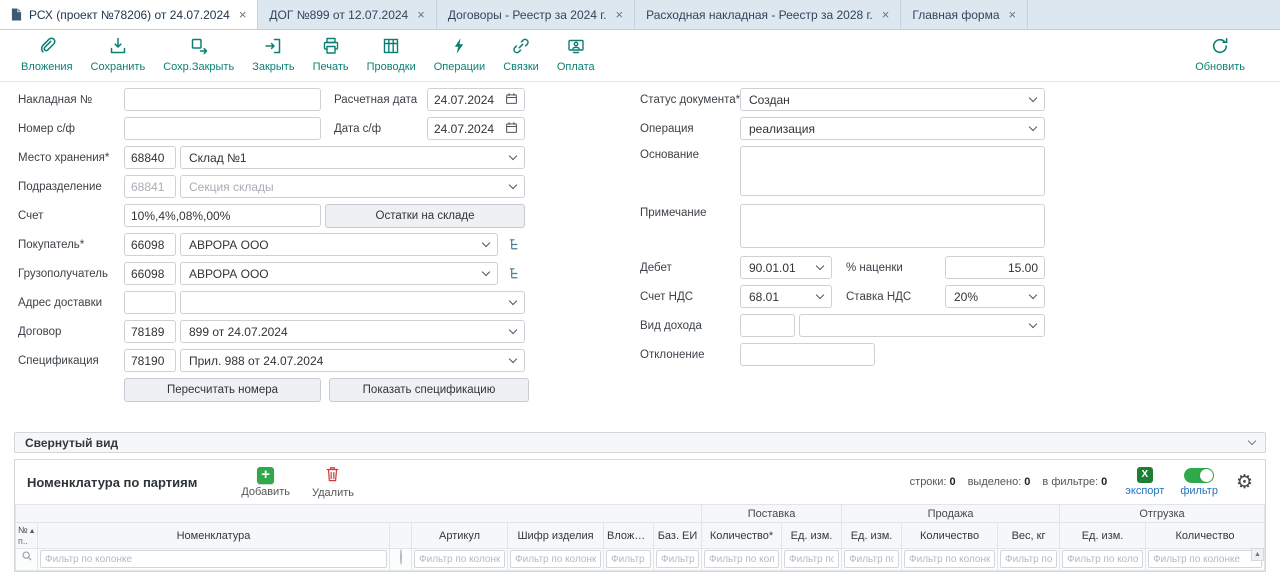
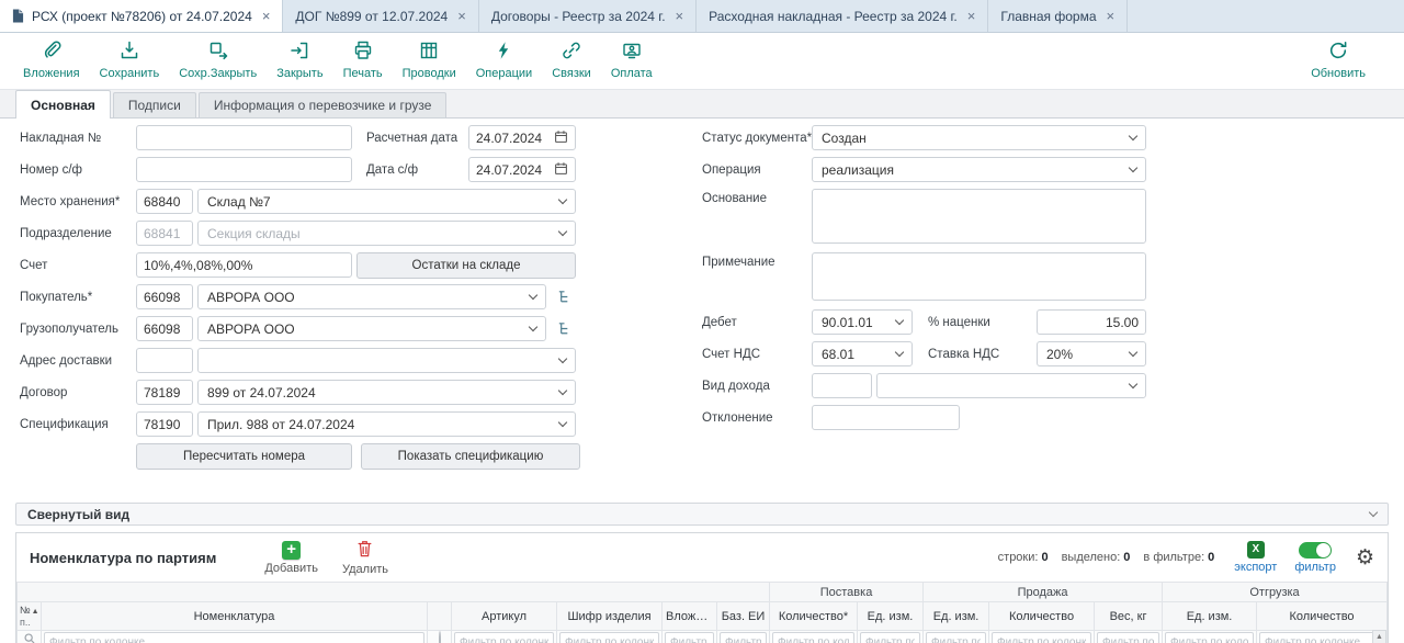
  РСХ (проект №78206) от 24.07.2024
  ×
  ДОГ №899 от 12.07.2024
  ×
  Договоры - Реестр за 2024 г.
  ×
- Расходная накладная - Реестр за 2028 г.
+ Расходная накладная - Реестр за 2024 г.
  ×
  Главная форма
  ×
  Вложения
  Сохранить
  Сохр.Закрыть
  Закрыть
  Печать
  Проводки
  Операции
  Связки
  Оплата
  Обновить
+ Основная
+ Подписи
+ Информация о перевозчике и грузе
  Накладная №
  Расчетная дата
  24.07.2024
  Номер с/ф
  Дата с/ф
  24.07.2024
  Место хранения*
  68840
- Склад №1
+ Склад №7
  Подразделение
  68841
  Секция склады
  Счет
  10%,4%,08%,00%
  Остатки на складе
  Покупатель*
  66098
  АВРОРА ООО
  Грузополучатель
  66098
  АВРОРА ООО
  Адрес доставки
  Договор
  78189
  899 от 24.07.2024
  Спецификация
  78190
  Прил. 988 от 24.07.2024
  Пересчитать номера
  Показать спецификацию
  Статус документа*
  Создан
  Операция
  реализация
  Основание
  Примечание
  Дебет
  90.01.01
  % наценки
  15.00
  Счет НДС
  68.01
  Ставка НДС
  20%
  Вид дохода
  Отклонение
  Свернутый вид
  Номенклатура по партиям
  +
  Добавить
  Удалить
  строки: 0
  выделено: 0
  в фильтре: 0
  X
  экспорт
  фильтр
  ⚙
  	Поставка	Продажа	Отгрузка
  № п..	Номенклатура		Артикул	Шифр изделия	Вложени	Баз. ЕИ	Количество*	Ед. изм.	Ед. изм.	Количество	Вес, кг	Ед. изм.	Количество
  	Фильтр по колонке		Фильтр по колонк	Фильтр по колонк	Фильтр	Фильтр	Фильтр по кол	Фильтр по	Фильтр по	Фильтр по колонк	Фильтр по	Фильтр по коло	Фильтр по колонке
